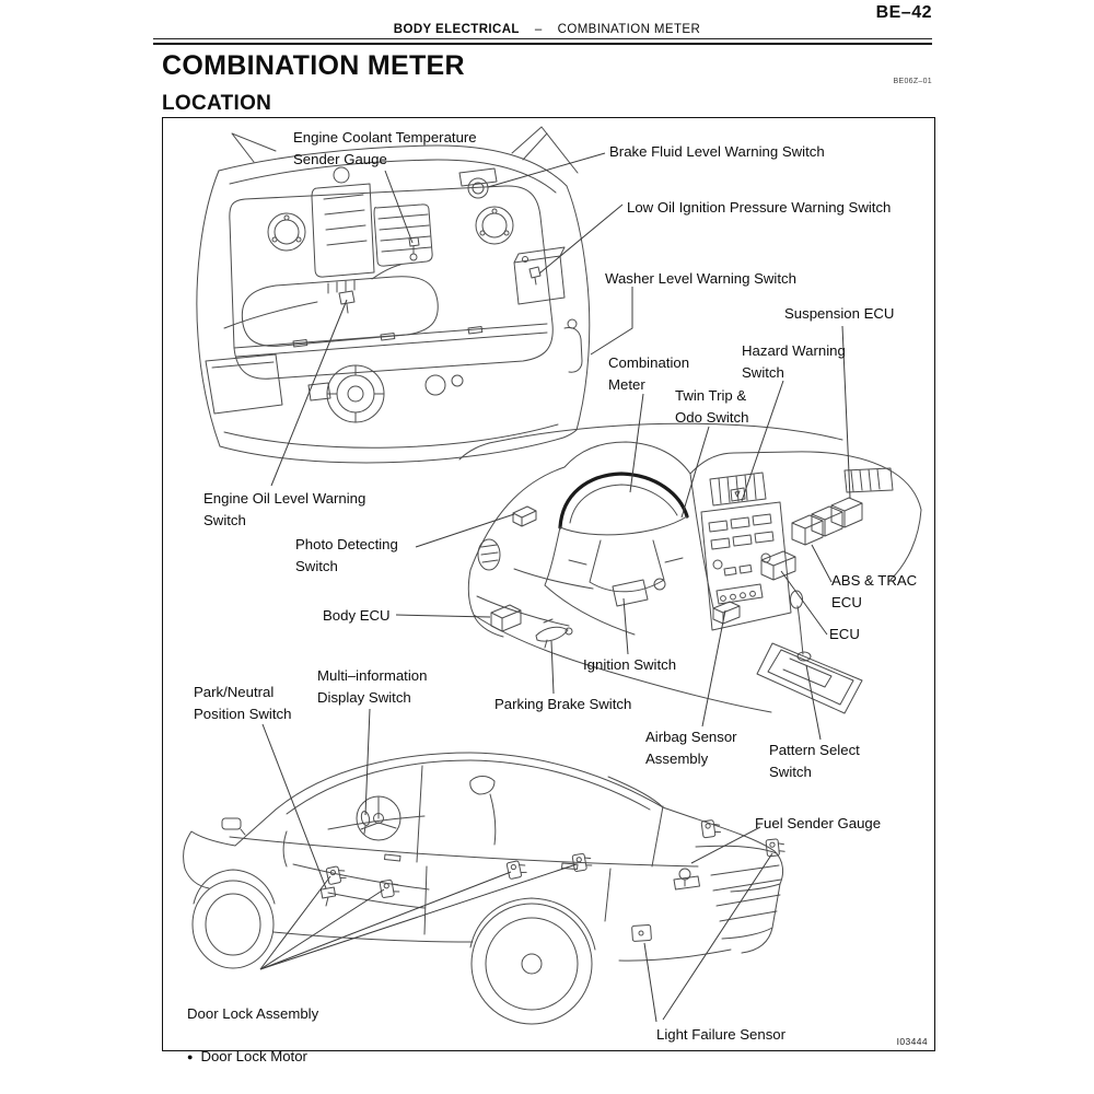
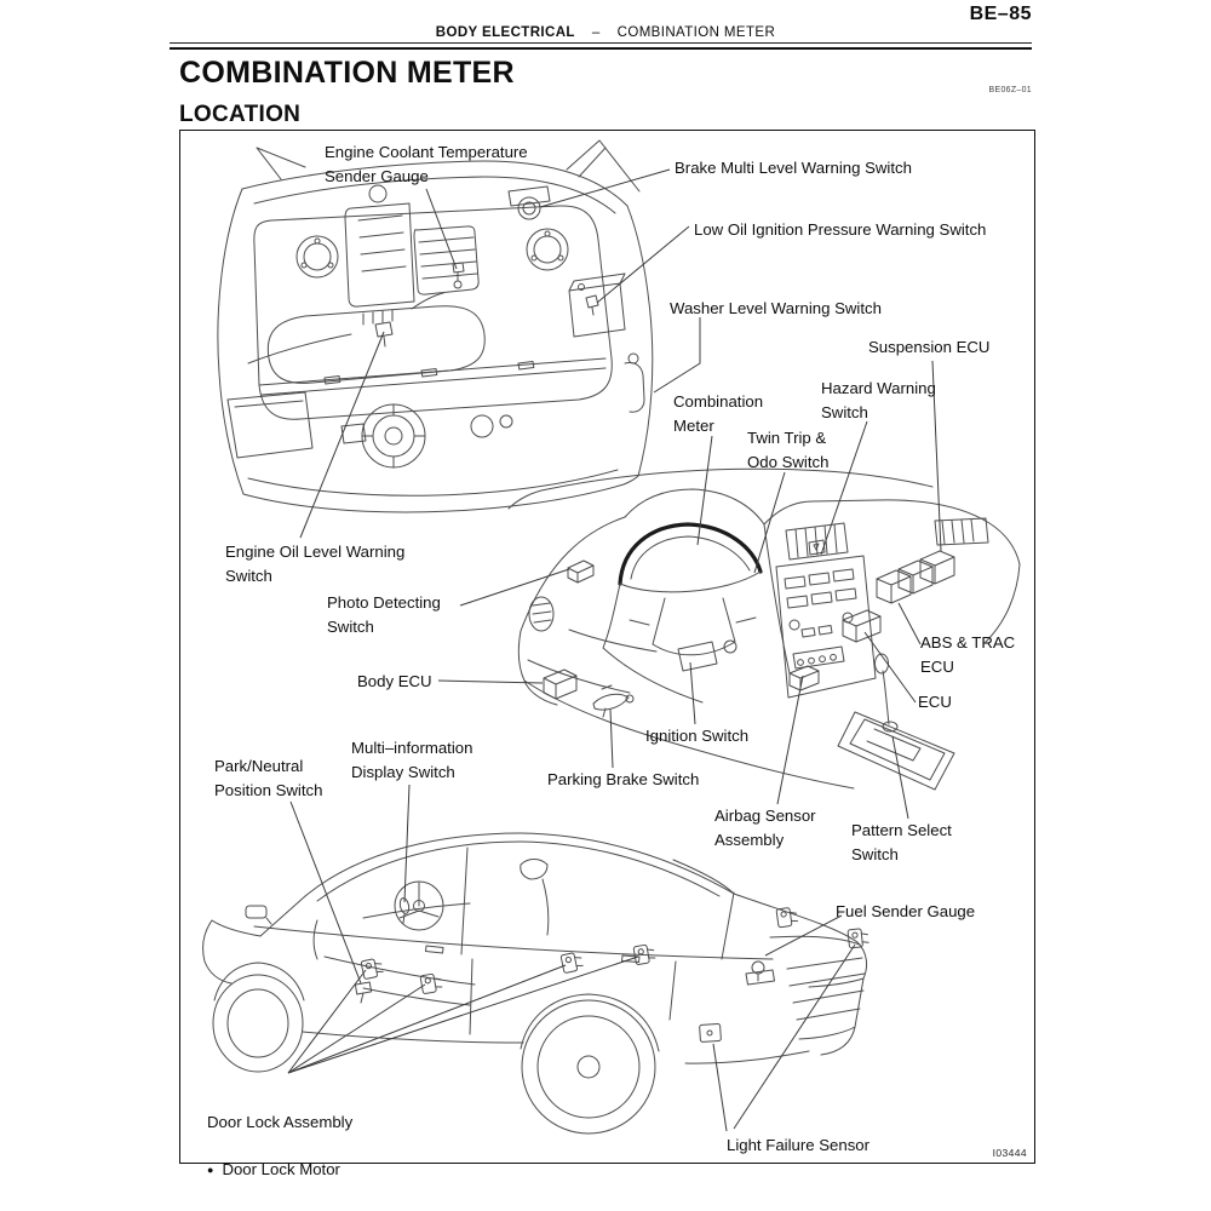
- BE–42
+ BE–85
  BODY ELECTRICAL
  –
  COMBINATION METER
  COMBINATION METER
  LOCATION
  I03444
  Engine Coolant Temperature
  Sender Gauge
- Brake Fluid Level Warning Switch
+ Brake Multi Level Warning Switch
  Low Oil Ignition Pressure Warning Switch
  Washer Level Warning Switch
  Suspension ECU
  Combination
  Meter
  Hazard Warning
  Switch
  Twin Trip &
  Odo Switch
  Engine Oil Level Warning
  Switch
  Photo Detecting
  Switch
  Body ECU
  ABS & TRAC
  ECU
  ECU
  Ignition Switch
  Parking Brake Switch
  Park/Neutral
  Position Switch
  Multi–information
  Display Switch
  Airbag Sensor
  Assembly
  Pattern Select
  Switch
  Fuel Sender Gauge
  Light Failure Sensor
  Door Lock Assembly
  ●
  Door Lock Motor
